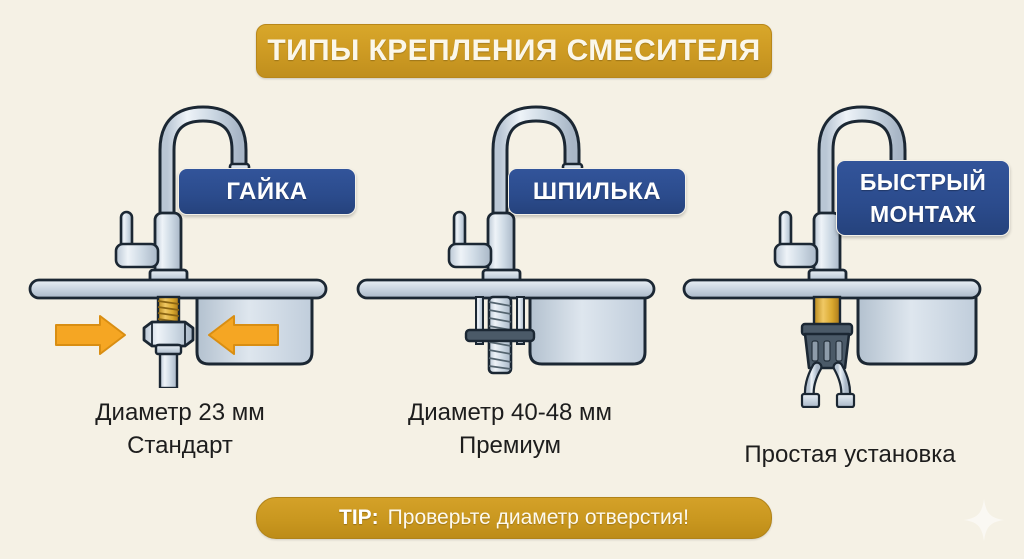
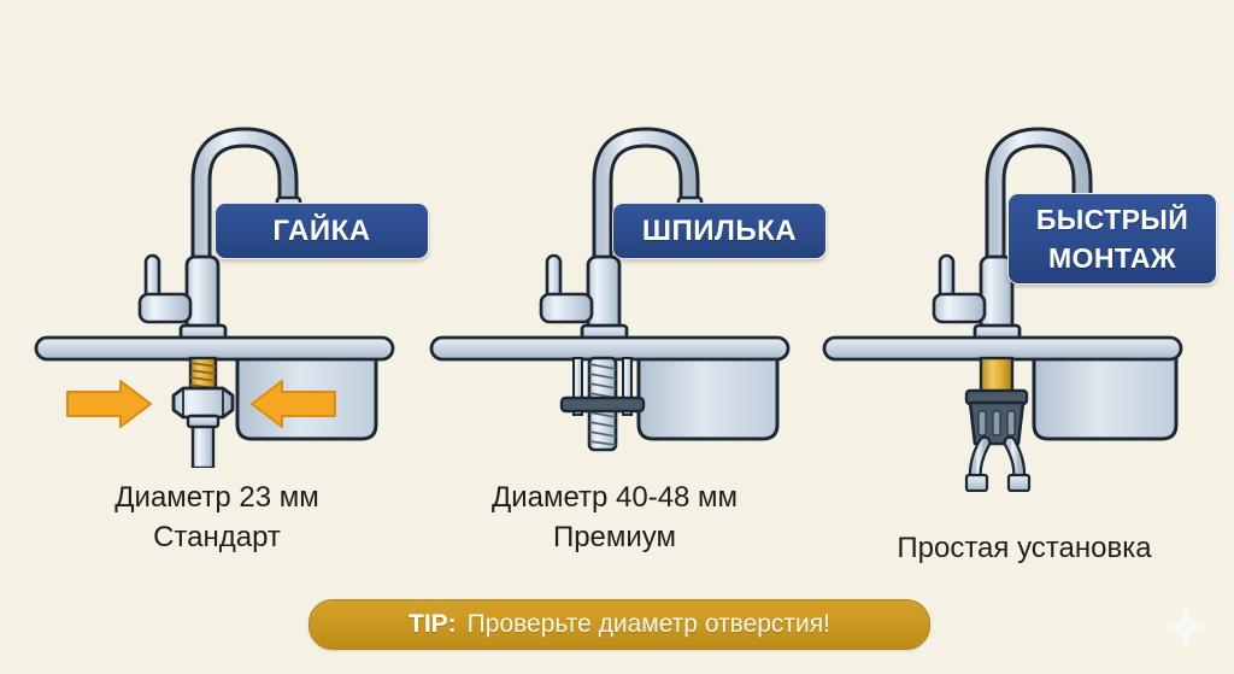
- ТИПЫ КРЕПЛЕНИЯ СМЕСИТЕЛЯ
  ГАЙКА
  ШПИЛЬКА
  БЫСТРЫЙ
  МОНТАЖ
  Диаметр 23 мм
  Стандарт
  Диаметр 40-48 мм
  Премиум
  Простая установка
  TIP:
  Проверьте диаметр отверстия!
